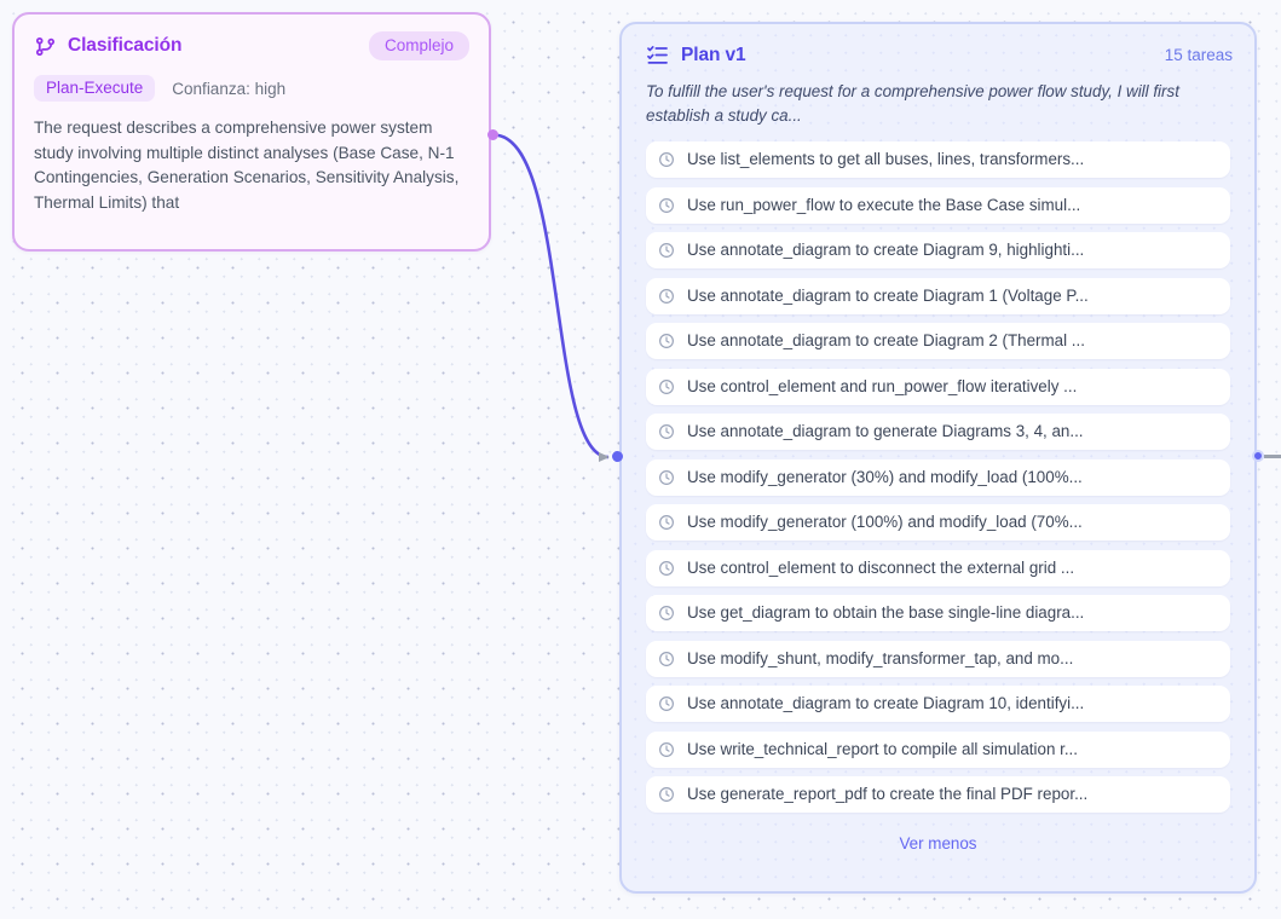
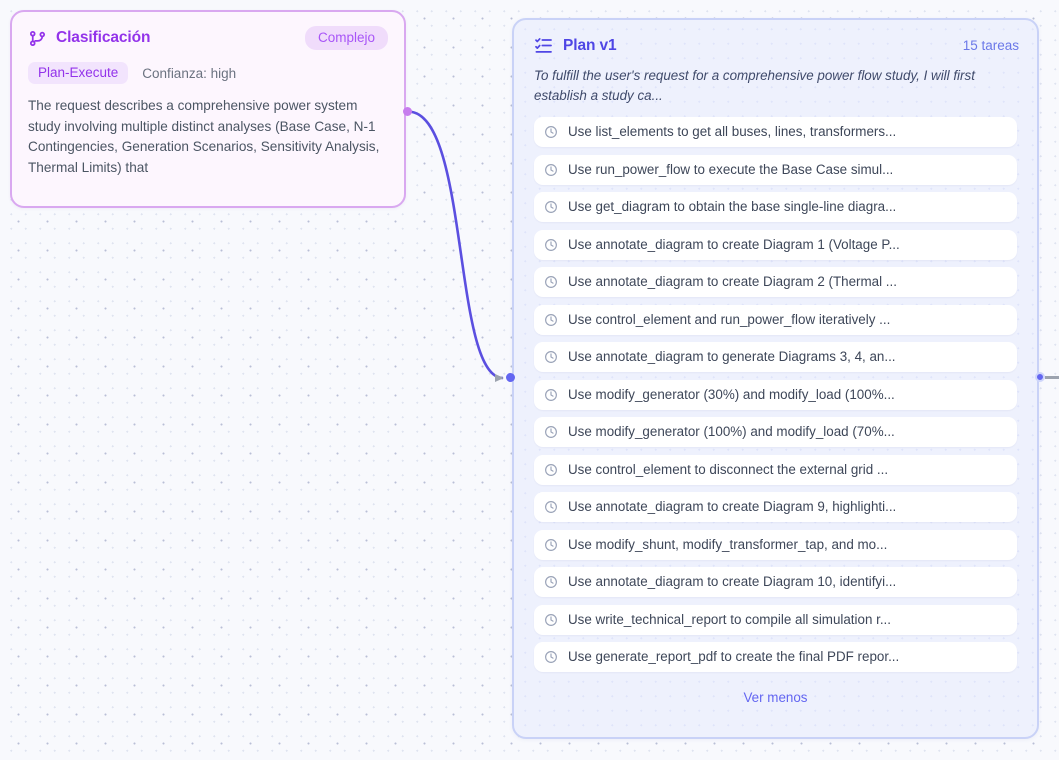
  Clasificación
  Complejo
  Plan-Execute
  Confianza: high
  The request describes a comprehensive power system study involving multiple distinct analyses (Base Case, N-1 Contingencies, Generation Scenarios, Sensitivity Analysis, Thermal Limits) that
  Plan v1
  15 tareas
  To fulfill the user's request for a comprehensive power flow study, I will first establish a study ca...
  Use list_elements to get all buses, lines, transformers...
  Use run_power_flow to execute the Base Case simul...
- Use annotate_diagram to create Diagram 9, highlighti...
+ Use get_diagram to obtain the base single-line diagra...
  Use annotate_diagram to create Diagram 1 (Voltage P...
  Use annotate_diagram to create Diagram 2 (Thermal ...
  Use control_element and run_power_flow iteratively ...
  Use annotate_diagram to generate Diagrams 3, 4, an...
  Use modify_generator (30%) and modify_load (100%...
  Use modify_generator (100%) and modify_load (70%...
  Use control_element to disconnect the external grid ...
- Use get_diagram to obtain the base single-line diagra...
+ Use annotate_diagram to create Diagram 9, highlighti...
  Use modify_shunt, modify_transformer_tap, and mo...
  Use annotate_diagram to create Diagram 10, identifyi...
  Use write_technical_report to compile all simulation r...
  Use generate_report_pdf to create the final PDF repor...
  Ver menos
